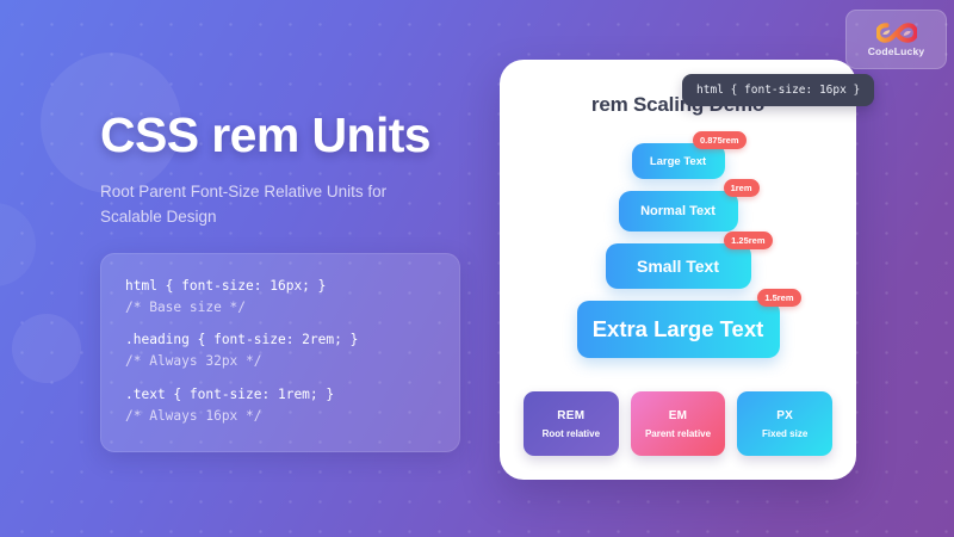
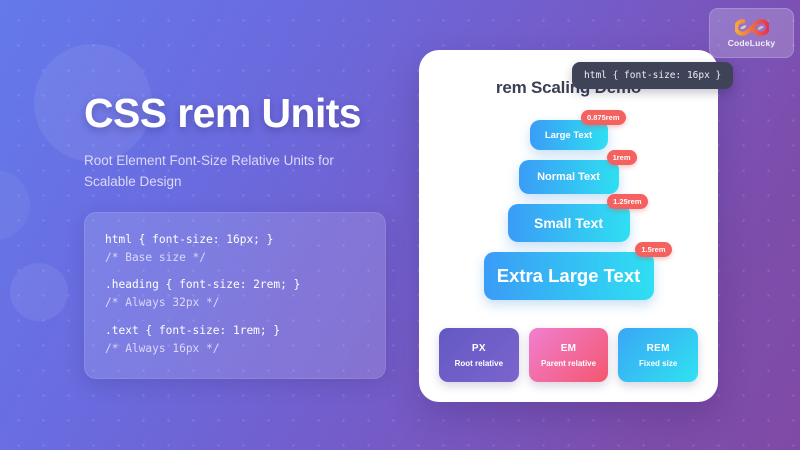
  CSS rem Units
- Root Parent Font-Size Relative Units for Scalable Design
+ Root Element Font-Size Relative Units for Scalable Design
  html { font-size: 16px; } /* Base size */ .heading { font-size: 2rem; } /* Always 32px */ .text { font-size: 1rem; } /* Always 16px */
  html { font-size: 16px }
  Large Text
  0.875rem
  Normal Text
  1rem
  Small Text
  1.25rem
  Extra Large Text
  1.5rem
- REM
+ PX
  Root relative
  EM
  Parent relative
- PX
+ REM
  Fixed size
  CodeLucky
